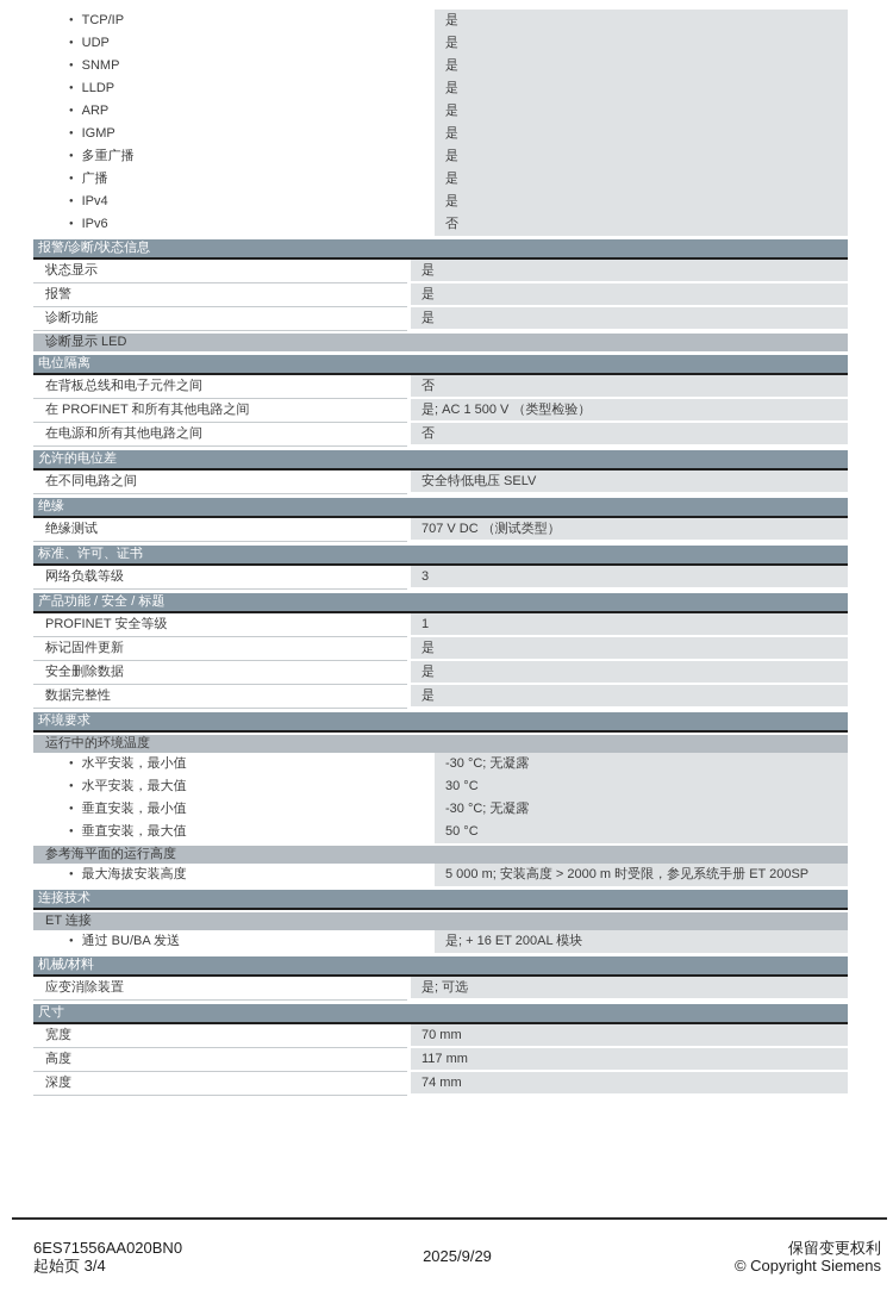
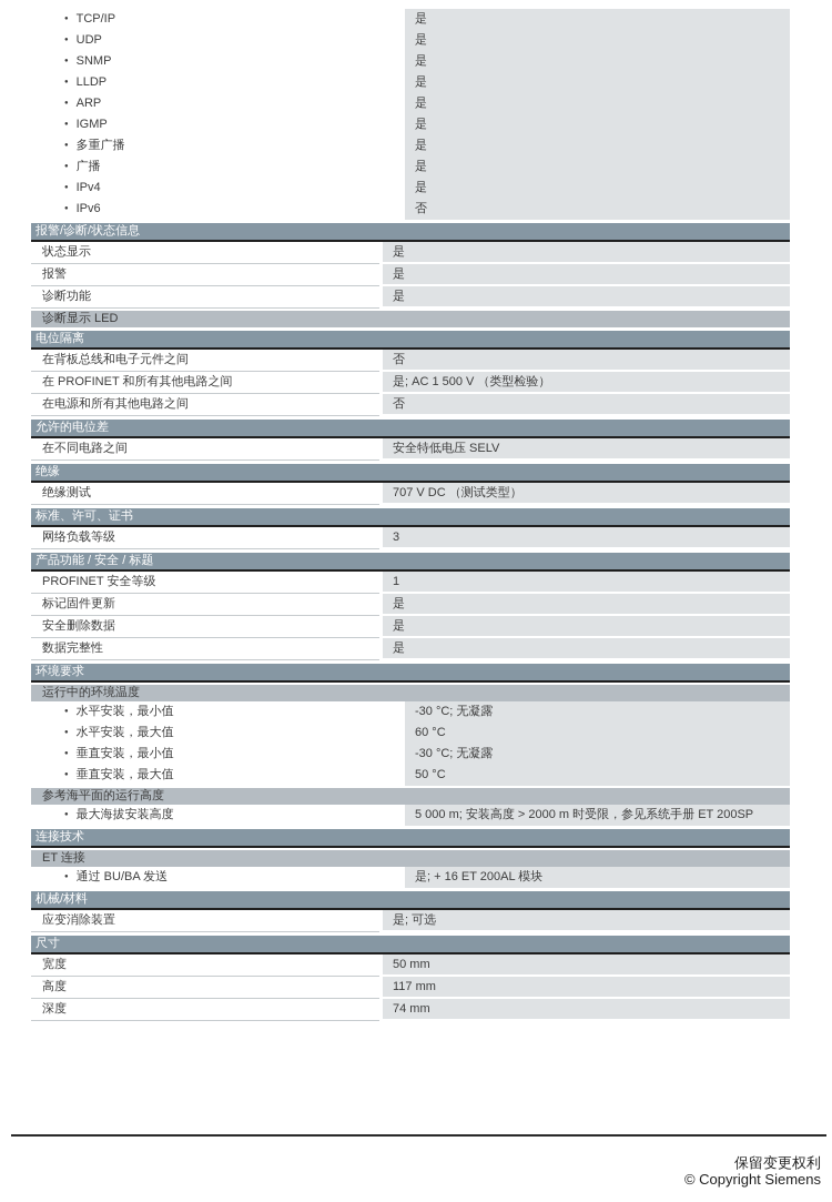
  TCP/IP
  是
  UDP
  是
  SNMP
  是
  LLDP
  是
  ARP
  是
  IGMP
  是
  多重广播
  是
  广播
  是
  IPv4
  是
  IPv6
  否
  报警/诊断/状态信息
  状态显示
  是
  报警
  是
  诊断功能
  是
  诊断显示 LED
  电位隔离
  在背板总线和电子元件之间
  否
  在 PROFINET 和所有其他电路之间
  是; AC 1 500 V （类型检验）
  在电源和所有其他电路之间
  否
  允许的电位差
  在不同电路之间
  安全特低电压 SELV
  绝缘
  绝缘测试
  707 V DC （测试类型）
  标准、许可、证书
  网络负载等级
  3
  产品功能 / 安全 / 标题
  PROFINET 安全等级
  1
  标记固件更新
  是
  安全删除数据
  是
  数据完整性
  是
  环境要求
  运行中的环境温度
  水平安装，最小值
  -30 °C; 无凝露
  水平安装，最大值
- 30 °C
+ 60 °C
  垂直安装，最小值
  -30 °C; 无凝露
  垂直安装，最大值
  50 °C
  参考海平面的运行高度
  最大海拔安装高度
  5 000 m; 安装高度 > 2000 m 时受限，参见系统手册 ET 200SP
  连接技术
  ET 连接
  通过 BU/BA 发送
  是; + 16 ET 200AL 模块
  机械/材料
  应变消除装置
  是; 可选
  尺寸
  宽度
- 70 mm
+ 50 mm
  高度
  117 mm
  深度
  74 mm
- 6ES71556AA020BN0
- 起始页 3/4
- 2025/9/29
  保留变更权利
  © Copyright Siemens
